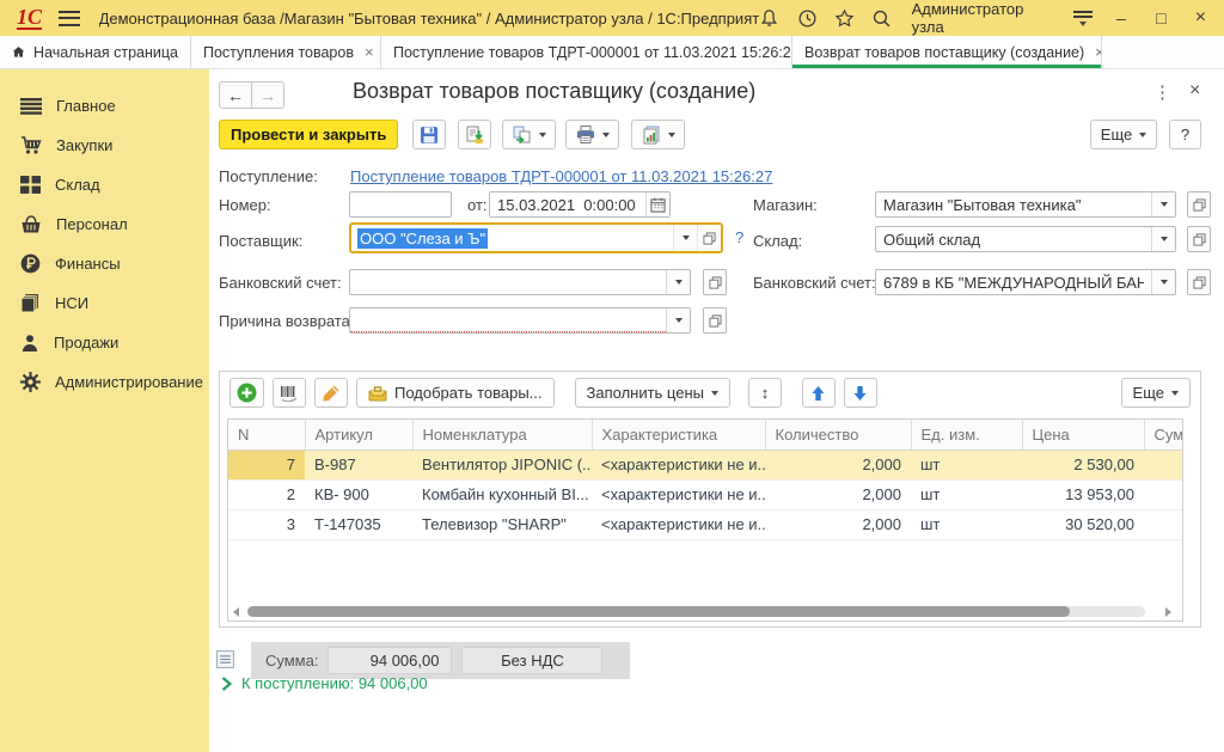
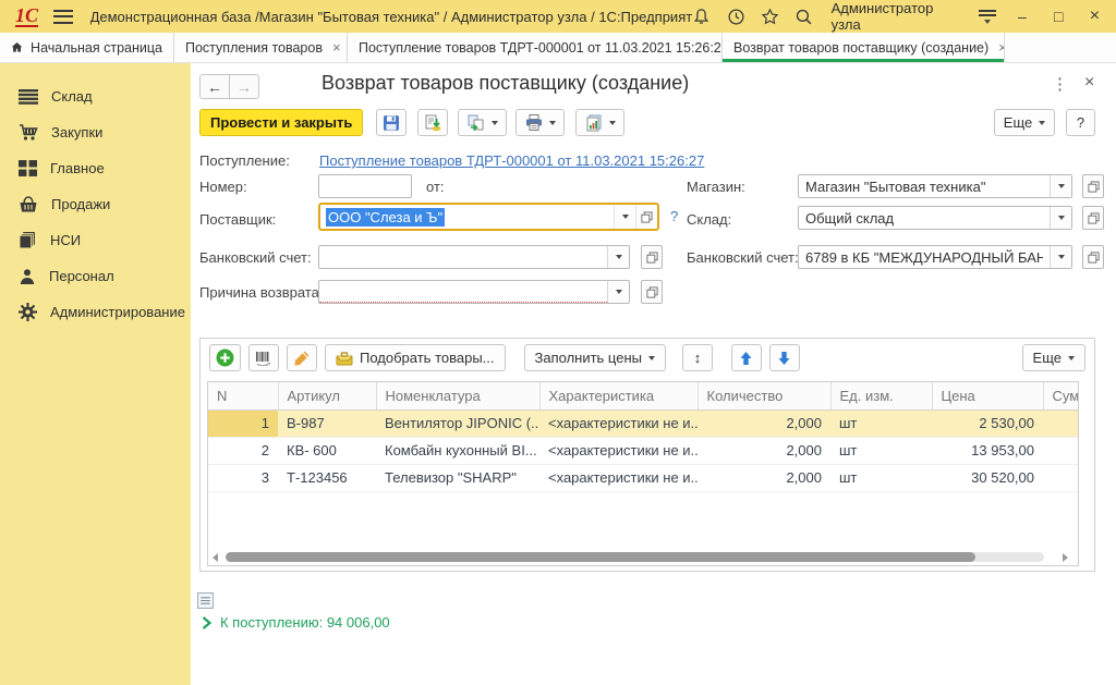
  1С
  Демонстрационная база /Магазин "Бытовая техника" / Администратор узла / 1С:Предприят
  Администратор узла
  –
  □
  ×
  Начальная страница
  Поступления товаров
  ×
  Поступление товаров ТДРТ-000001 от 11.03.2021 15:26:2
  Возврат товаров поставщику (создание)
  ×
- Главное
+ Склад
  Закупки
- Склад
+ Главное
- Персонал
+ Продажи
- Финансы
  НСИ
- Продажи
+ Персонал
  Администрирование
  ← →
  Возврат товаров поставщику (создание)
  ⋮
  ×
  Провести и закрыть
  Еще
  ?
  Поступление:
  Поступление товаров ТДРТ-000001 от 11.03.2021 15:26:27
  Номер:
  от:
- 15.03.2021 0:00:00
  Магазин:
  Магазин "Бытовая техника"
  Поставщик:
  ООО "Слеза и Ъ"
  ?
  Склад:
  Общий склад
  Банковский счет:
  Банковский счет:
  6789 в КБ "МЕЖДУНАРОДНЫЙ БАН
  Причина возврата
  Подобрать товары...
  Заполнить цены
  ↕
  Еще
  N	Артикул	Номенклатура	Характеристика	Количество	Ед. изм.	Цена	Сум
- 7	В-987	Вентилятор JIPONIC (..	<характеристики не и..	2,000	шт	2 530,00
+ 1	В-987	Вентилятор JIPONIC (..	<характеристики не и..	2,000	шт	2 530,00
- 2	КВ- 900	Комбайн кухонный BI...	<характеристики не и..	2,000	шт	13 953,00
+ 2	КВ- 600	Комбайн кухонный BI...	<характеристики не и..	2,000	шт	13 953,00
- 3	Т-147035	Телевизор "SHARP"	<характеристики не и..	2,000	шт	30 520,00
+ 3	Т-123456	Телевизор "SHARP"	<характеристики не и..	2,000	шт	30 520,00
- Сумма:
- 94 006,00
- Без НДС
  К поступлению: 94 006,00
